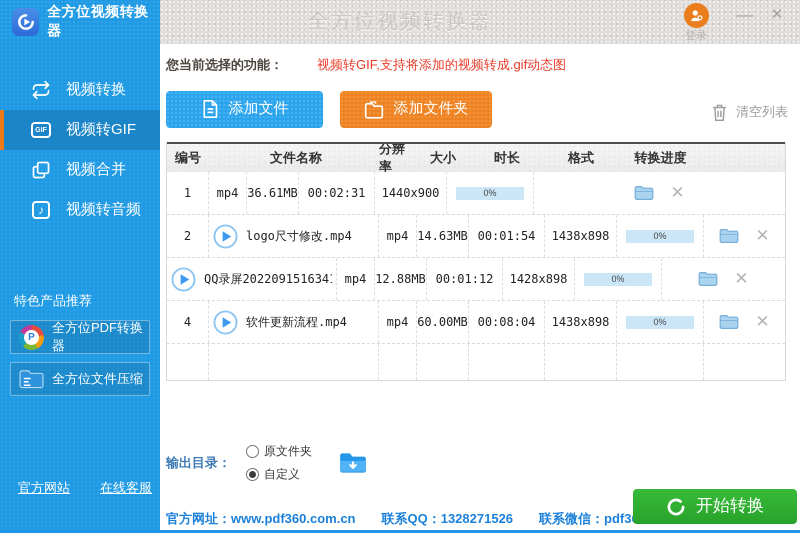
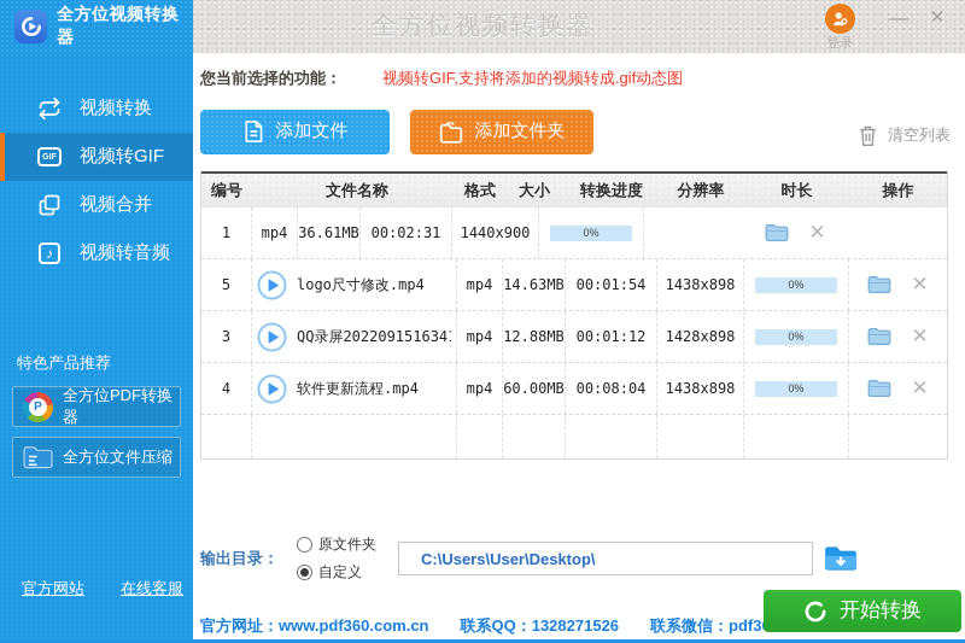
  全方位视频转换器
  全方位视频转换器
  登录
  —
  ✕
  视频转换
  视频转GIF
  视频合并
  ♪
  视频转音频
  特色产品推荐
  P
  全方位PDF转换器
  全方位文件压缩
  官方网站
  在线客服
  您当前选择的功能：
  视频转GIF,支持将添加的视频转成.gif动态图
  添加文件
  添加文件夹
  清空列表
  编号
  文件名称
- 分辨率
+ 格式
  大小
- 时长
+ 转换进度
- 格式
+ 分辨率
- 转换进度
+ 时长
+ 操作
  1
  mp4
  36.61MB
  00:02:31
  1440x900
  0%
  ✕
- 2
+ 5
  logo尺寸修改.mp4
  mp4
  14.63MB
  00:01:54
  1438x898
  0%
  ✕
+ 3
  QQ录屏202209151634
  mp4
  12.88MB
  00:01:12
  1428x898
  0%
  ✕
  4
  软件更新流程.mp4
  mp4
  60.00MB
  00:08:04
  1438x898
  0%
  ✕
  输出目录：
  原文件夹
  自定义
+ C:\Users\User\Desktop\
  官方网址：www.pdf360.com.cn
  联系QQ：1328271526
  联系微信：pdf3
  开始转换
